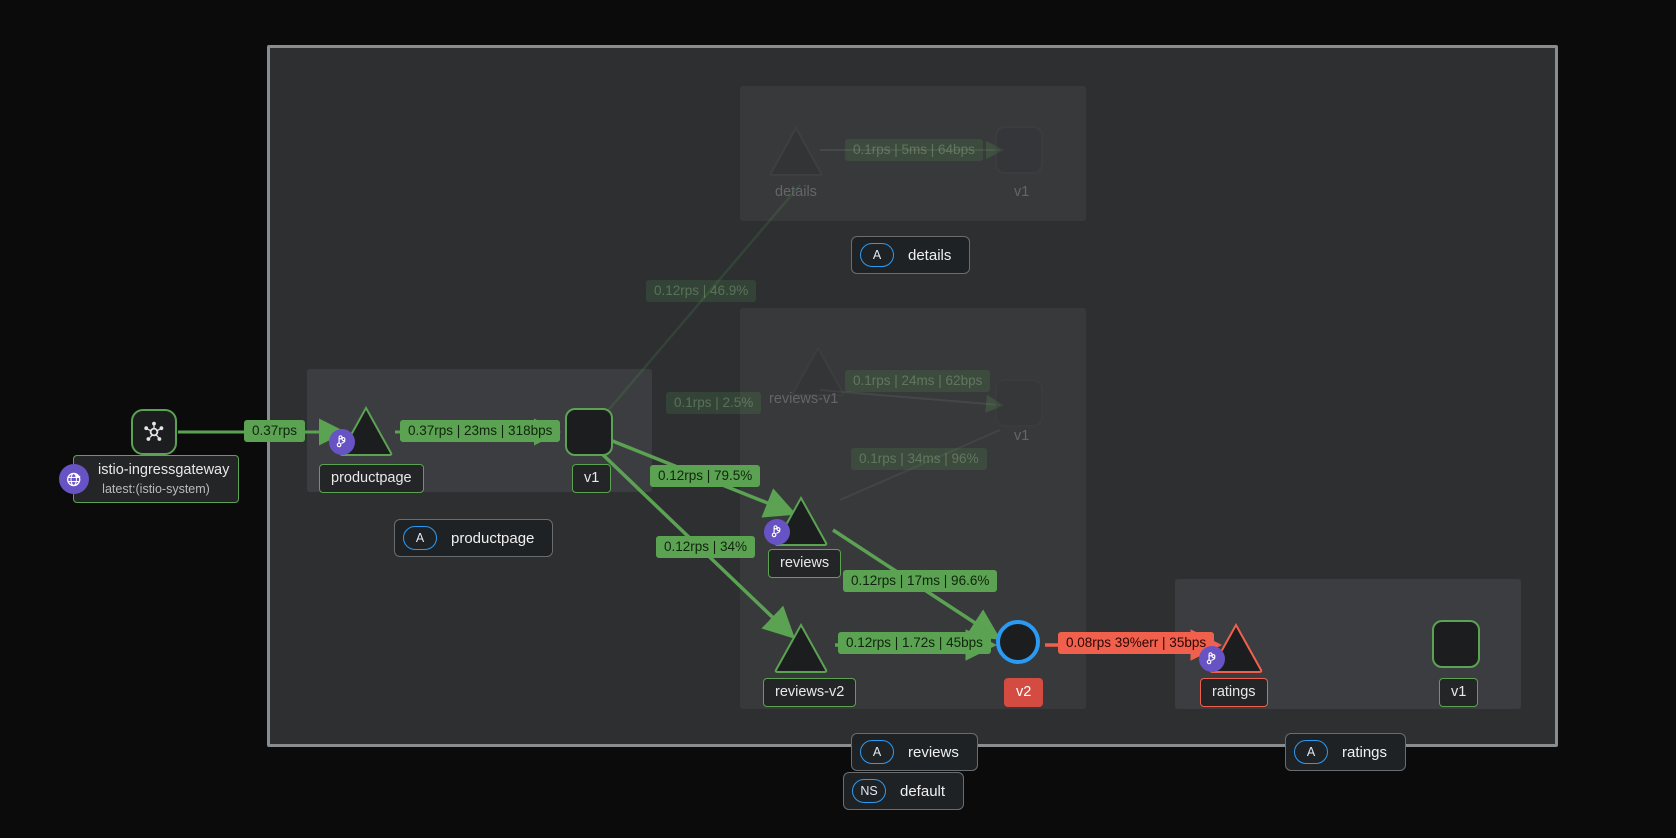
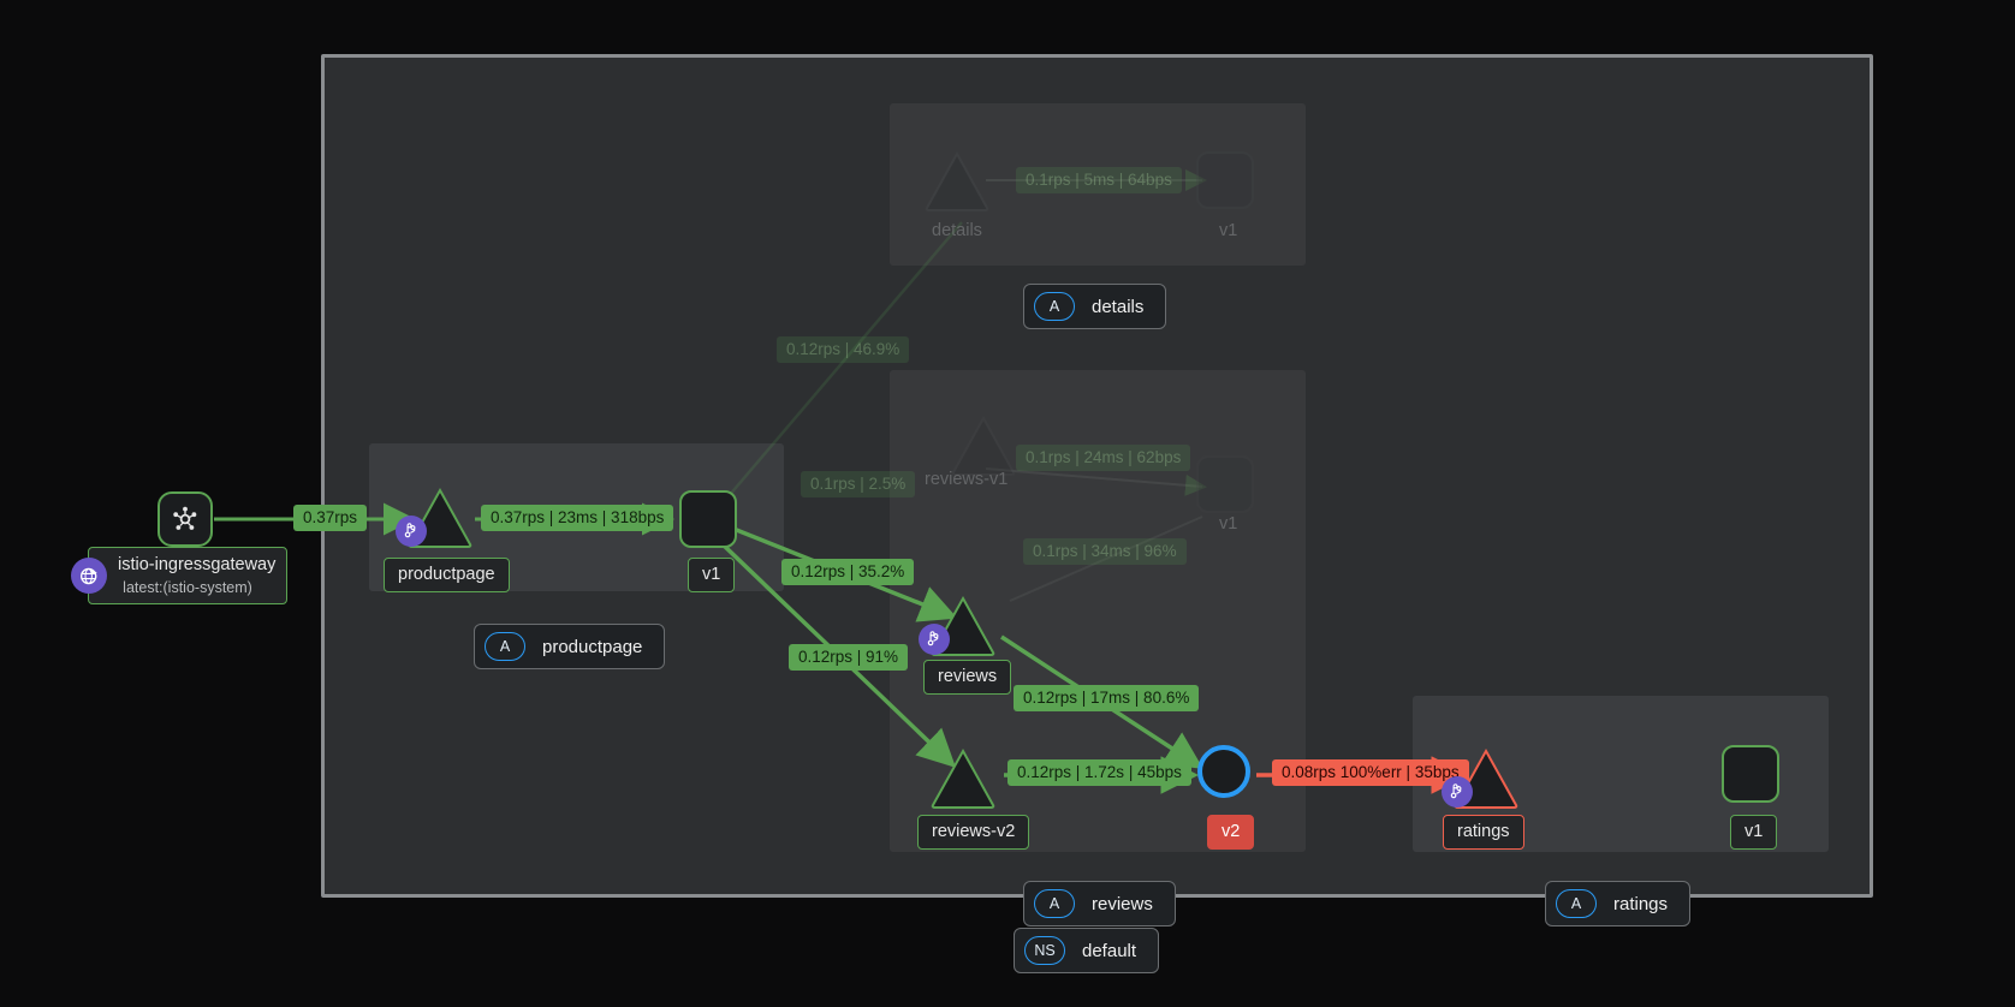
  istio-ingressgateway
  latest:(istio-system)
  0.37rps
  productpage
  v1
  0.37rps | 23ms | 318bps
  details
  v1
  0.1rps | 5ms | 64bps
  0.12rps | 46.9%
  reviews-v1
  v1
  0.1rps | 24ms | 62bps
  0.1rps | 2.5%
  0.1rps | 34ms | 96%
  reviews
- 0.12rps | 79.5%
+ 0.12rps | 35.2%
- 0.12rps | 17ms | 96.6%
+ 0.12rps | 17ms | 80.6%
  reviews-v2
- 0.12rps | 34%
+ 0.12rps | 91%
  0.12rps | 1.72s | 45bps
  v2
- 0.08rps 39%err | 35bps
+ 0.08rps 100%err | 35bps
  ratings
  v1
  A
  details
  A
  productpage
  A
  reviews
  A
  ratings
  NS
  default
